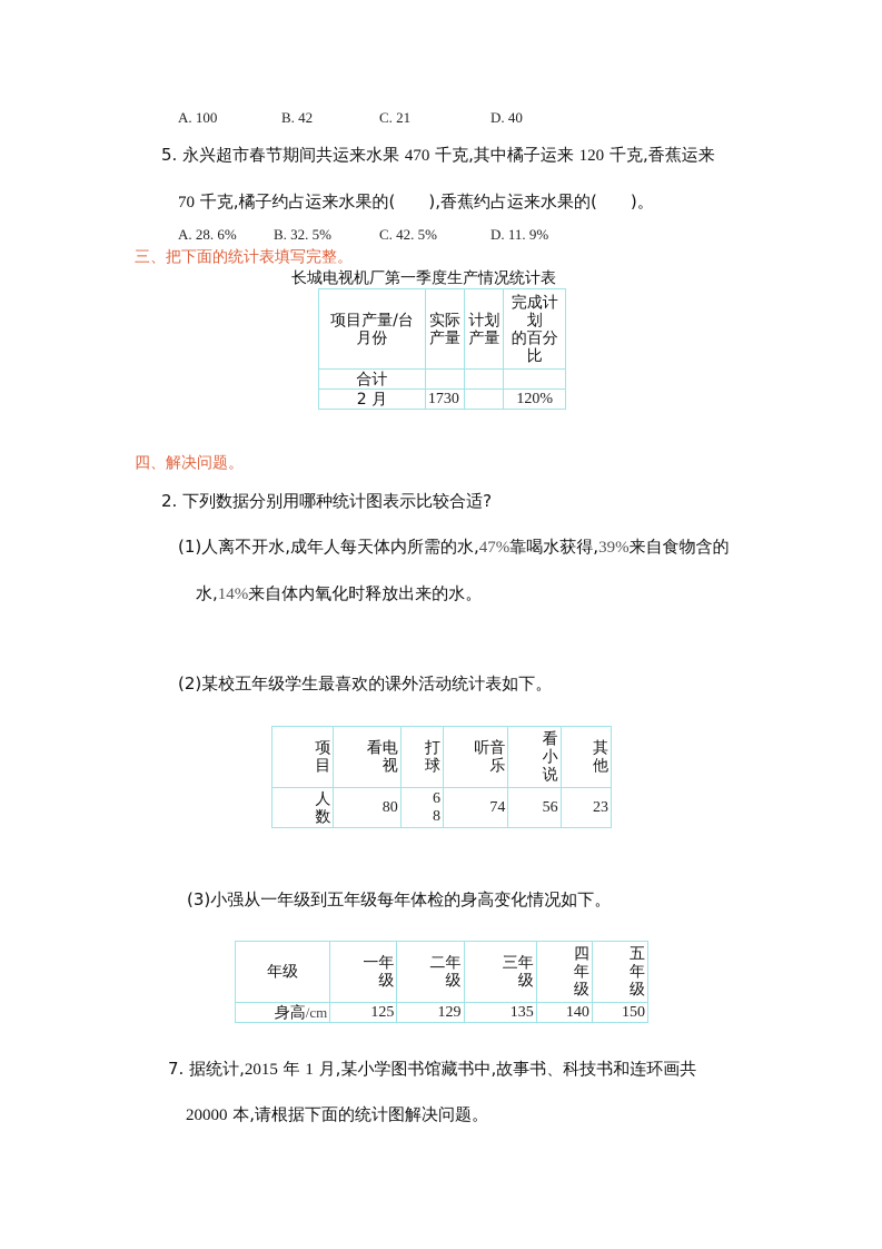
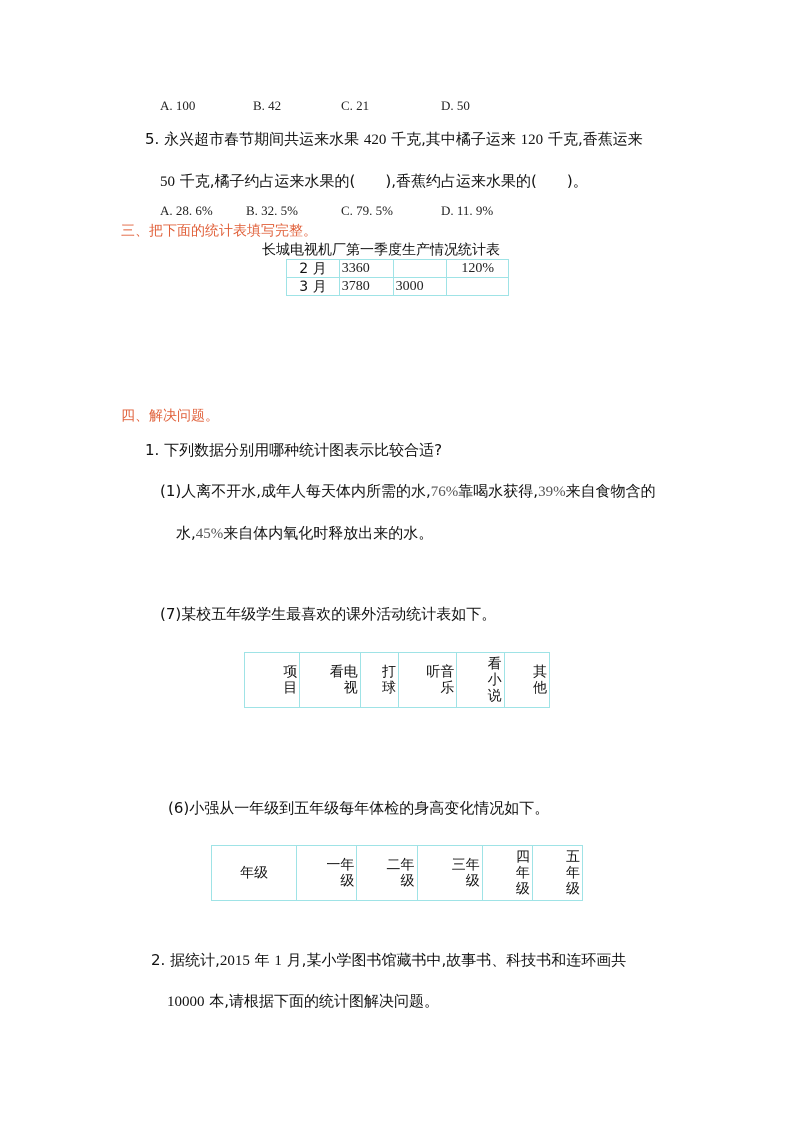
- A. 100 B. 42 C. 21 D. 40
+ A. 100 B. 42 C. 21 D. 50
- 5. 永兴超市春节期间共运来水果 470 千克,其中橘子运来 120 千克,香蕉运来
+ 5. 永兴超市春节期间共运来水果 420 千克,其中橘子运来 120 千克,香蕉运来
- 70 千克,橘子约占运来水果的( ),香蕉约占运来水果的( )。
+ 50 千克,橘子约占运来水果的( ),香蕉约占运来水果的( )。
- A. 28. 6% B. 32. 5% C. 42. 5% D. 11. 9%
+ A. 28. 6% B. 32. 5% C. 79. 5% D. 11. 9%
  三、把下面的统计表填写完整。
  长城电视机厂第一季度生产情况统计表
- 项目产量/台 月份	实际 产量	计划 产量	完成计 划 的百分 比
- 合计
- 2 月	1730		120%
+ 2 月	3360		120%
+ 3 月	3780	3000
  四、解决问题。
- 2. 下列数据分别用哪种统计图表示比较合适?
+ 1. 下列数据分别用哪种统计图表示比较合适?
- (1)人离不开水,成年人每天体内所需的水,47%靠喝水获得,39%来自食物含的
+ (1)人离不开水,成年人每天体内所需的水,76%靠喝水获得,39%来自食物含的
- 水,14%来自体内氧化时释放出来的水。
+ 水,45%来自体内氧化时释放出来的水。
- (2)某校五年级学生最喜欢的课外活动统计表如下。
+ (7)某校五年级学生最喜欢的课外活动统计表如下。
  项 目	看电 视	打 球	听音 乐	看 小 说	其 他
- 人 数	80	6 8	74	56	23
- (3)小强从一年级到五年级每年体检的身高变化情况如下。
+ (6)小强从一年级到五年级每年体检的身高变化情况如下。
  年级	一年 级	二年 级	三年 级	四 年 级	五 年 级
- 身高/cm	125	129	135	140	150
- 7. 据统计,2015 年 1 月,某小学图书馆藏书中,故事书、科技书和连环画共
+ 2. 据统计,2015 年 1 月,某小学图书馆藏书中,故事书、科技书和连环画共
- 20000 本,请根据下面的统计图解决问题。
+ 10000 本,请根据下面的统计图解决问题。
